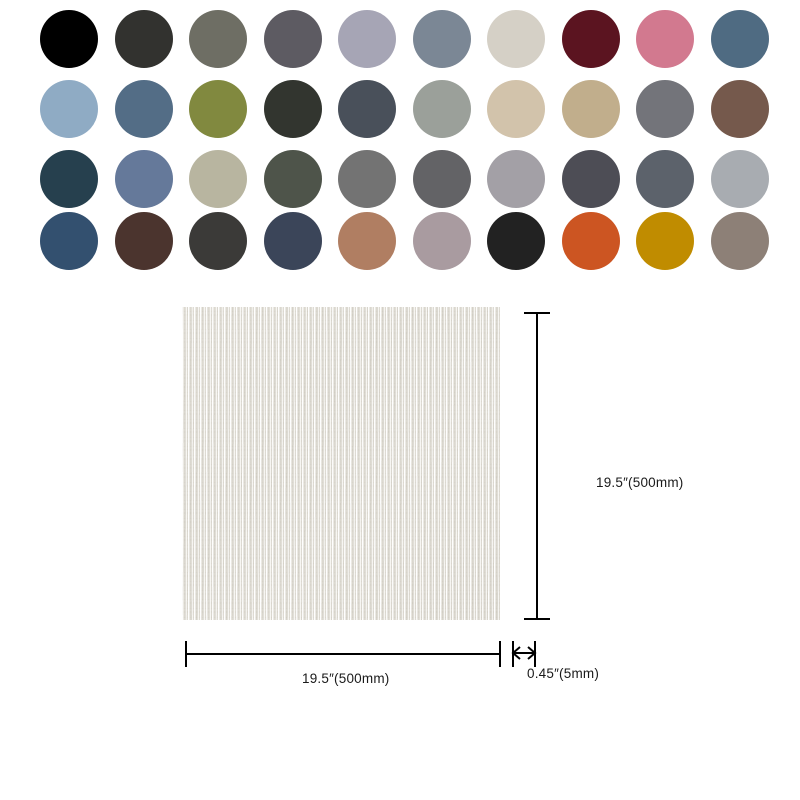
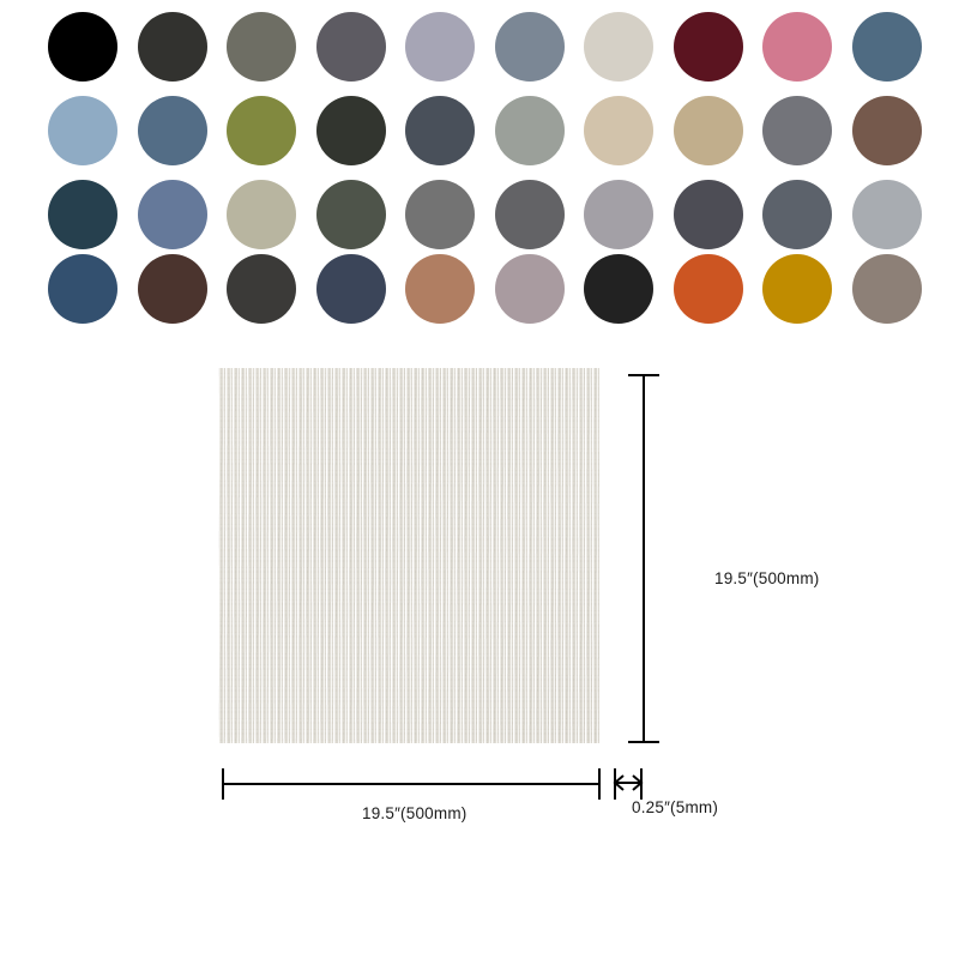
  19.5″(500mm)
  19.5″(500mm)
- 0.45″(5mm)
+ 0.25″(5mm)
